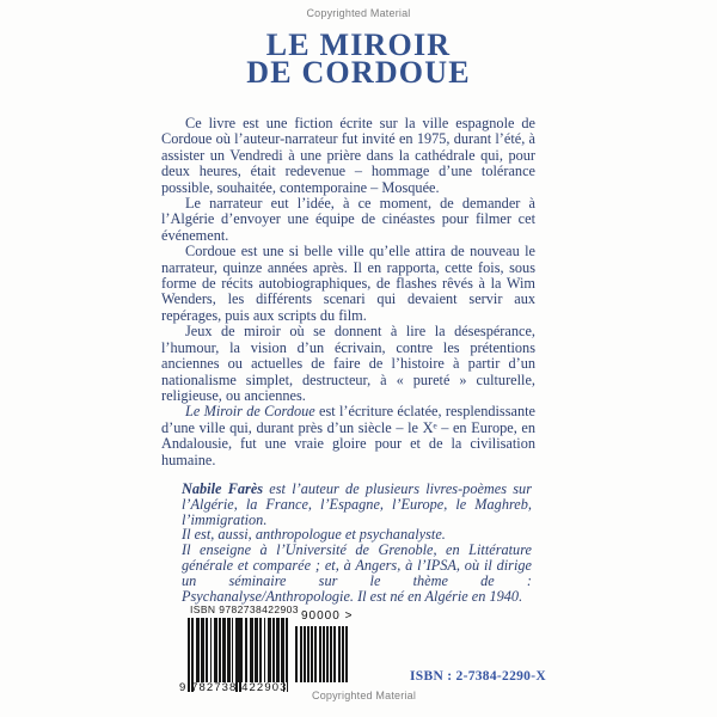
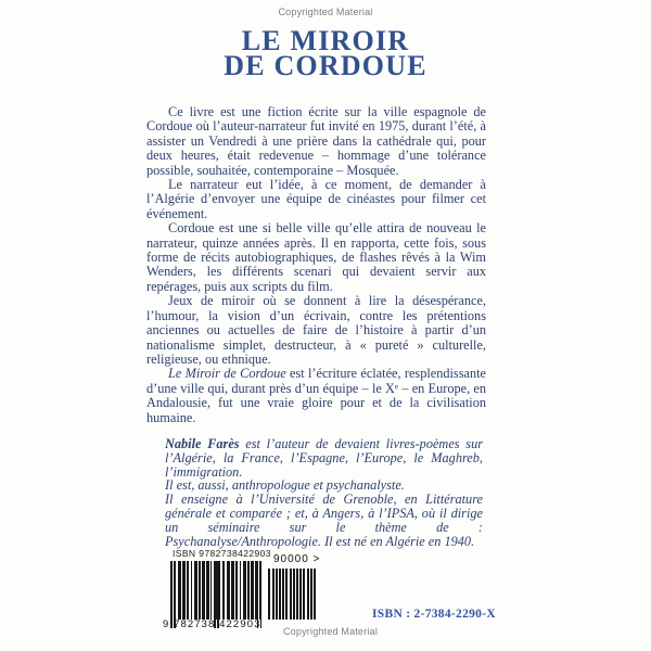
  Copyrighted Material
  LE MIROIR
  DE CORDOUE
  Ce livre est une fiction écrite sur la ville espagnole de Cordoue où l’auteur-narrateur fut invité en 1975, durant l’été, à assister un Vendredi à une prière dans la cathédrale qui, pour deux heures, était redevenue – hommage d’une tolérance possible, souhaitée, contemporaine – Mosquée.
  Le narrateur eut l’idée, à ce moment, de demander à l’Algérie d’envoyer une équipe de cinéastes pour filmer cet événement.
  Cordoue est une si belle ville qu’elle attira de nouveau le narrateur, quinze années après. Il en rapporta, cette fois, sous forme de récits autobiographiques, de flashes rêvés à la Wim Wenders, les différents scenari qui devaient servir aux repérages, puis aux scripts du film.
- Jeux de miroir où se donnent à lire la désespérance, l’humour, la vision d’un écrivain, contre les prétentions anciennes ou actuelles de faire de l’histoire à partir d’un nationalisme simplet, destructeur, à « pureté » culturelle, religieuse, ou anciennes.
+ Jeux de miroir où se donnent à lire la désespérance, l’humour, la vision d’un écrivain, contre les prétentions anciennes ou actuelles de faire de l’histoire à partir d’un nationalisme simplet, destructeur, à « pureté » culturelle, religieuse, ou ethnique.
- Le Miroir de Cordoue est l’écriture éclatée, resplendissante d’une ville qui, durant près d’un siècle – le Xᵉ – en Europe, en Andalousie, fut une vraie gloire pour et de la civilisation humaine.
+ Le Miroir de Cordoue est l’écriture éclatée, resplendissante d’une ville qui, durant près d’un équipe – le Xᵉ – en Europe, en Andalousie, fut une vraie gloire pour et de la civilisation humaine.
- Nabile Farès est l’auteur de plusieurs livres-poèmes sur l’Algérie, la France, l’Espagne, l’Europe, le Maghreb, l’immigration.
+ Nabile Farès est l’auteur de devaient livres-poèmes sur l’Algérie, la France, l’Espagne, l’Europe, le Maghreb, l’immigration.
  Il est, aussi, anthropologue et psychanalyste.
  Il enseigne à l’Université de Grenoble, en Littérature générale et comparée ; et, à Angers, à l’IPSA, où il dirige un séminaire sur le thème de : Psychanalyse/Anthropologie. Il est né en Algérie en 1940.
  ISBN 9782738422903
  9 782738 422903
  90000 >
  Copyrighted Material
  ISBN : 2-7384-2290-X
